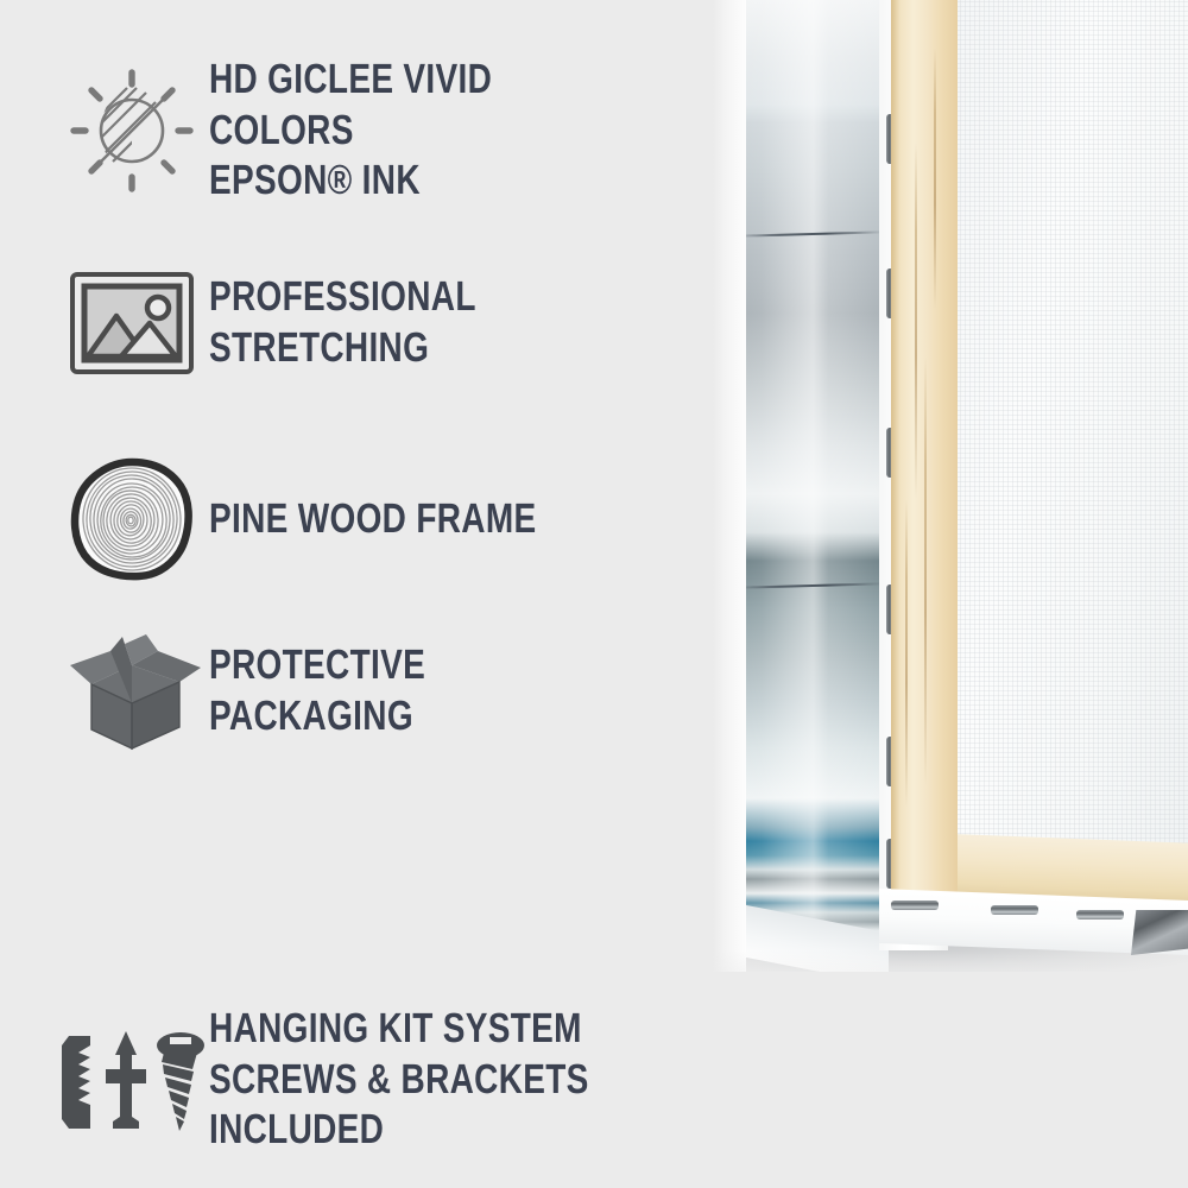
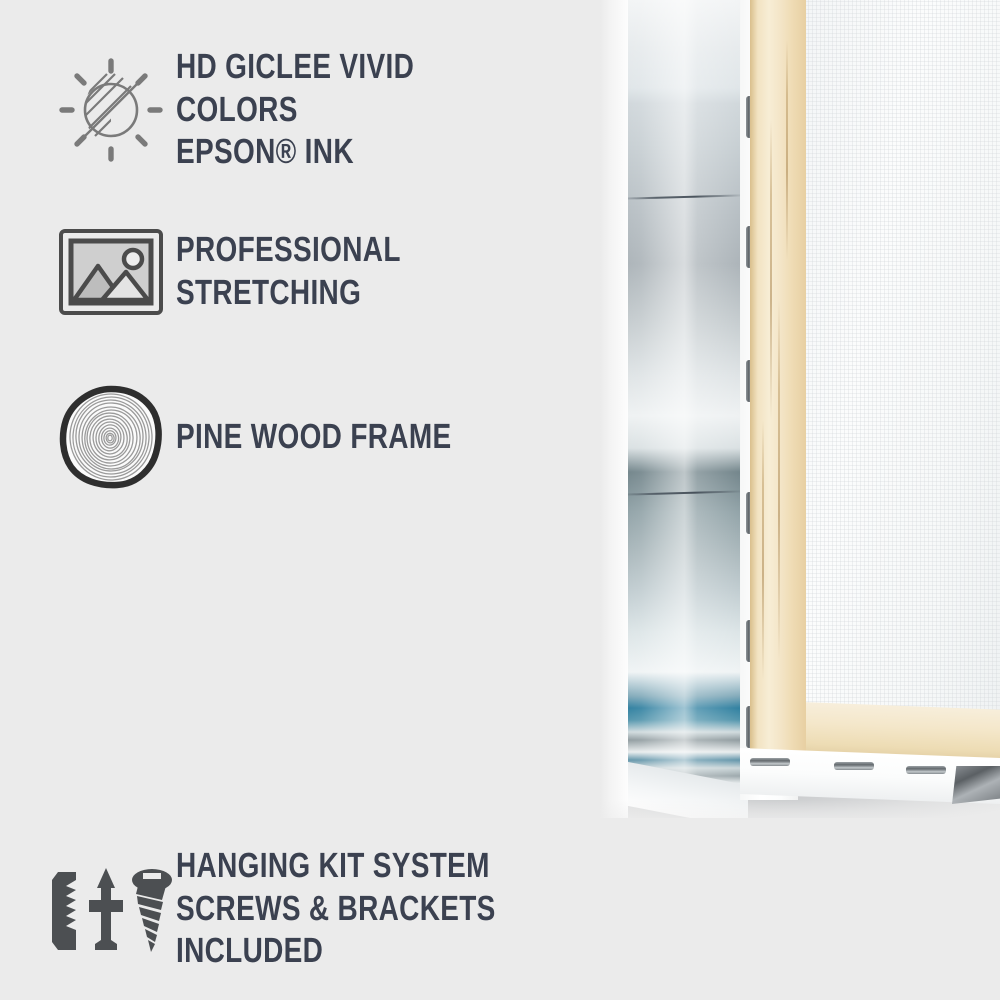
  HD GICLEE VIVID COLORS
  EPSON® INK
  PROFESSIONAL STRETCHING
  PINE WOOD FRAME
- PROTECTIVE PACKAGING
  HANGING KIT SYSTEM
  SCREWS & BRACKETS INCLUDED
